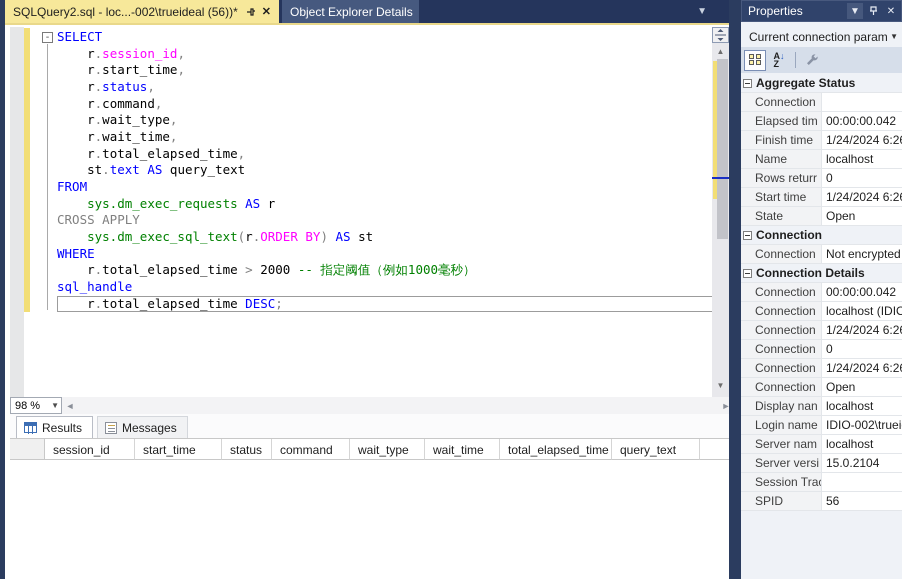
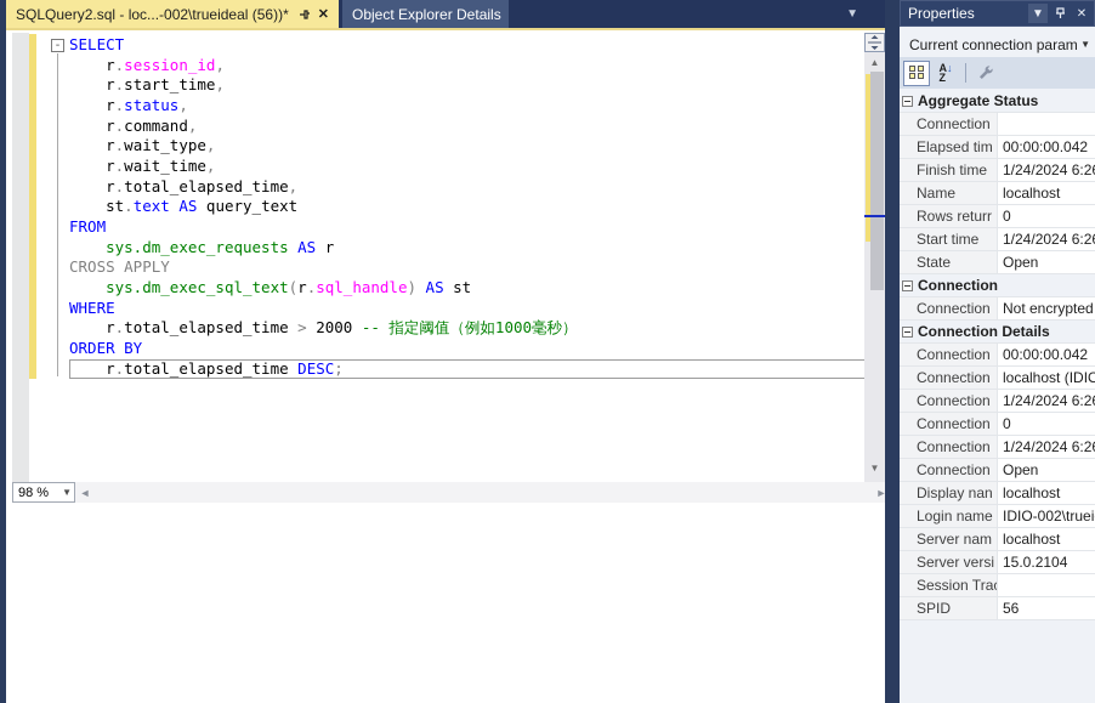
  SQLQuery2.sql - loc...-002\trueideal (56))*
  ✕
  Object Explorer Details
  ▼
  -
  SELECT
  r.session_id,
  r.start_time,
  r.status,
  r.command,
  r.wait_type,
  r.wait_time,
  r.total_elapsed_time,
  st.text AS query_text
  FROM
  sys.dm_exec_requests AS r
  CROSS APPLY
- sys.dm_exec_sql_text(r.ORDER BY) AS st
+ sys.dm_exec_sql_text(r.sql_handle) AS st
  WHERE
  r.total_elapsed_time > 2000 -- 指定阈值（例如1000毫秒）
- sql_handle
+ ORDER BY
  r.total_elapsed_time DESC;
  ▲
  ▼
  98 %
  ▼
  ◄
  ►
- Results
- Messages
- session_id
- start_time
- status
- command
- wait_type
- wait_time
- total_elapsed_time
- query_text
  Properties
  ▼
  ✕
  Current connection param
  ▼
  A↓
  Z
  Aggregate Status
  Connection
  Elapsed tim
  00:00:00.042
  Finish time
  1/24/2024 6:2
  Name
  localhost
  Rows returr
  0
  Start time
  1/24/2024 6:2
  State
  Open
  Connection
  Connection
  Not encrypted
  Connection Details
  Connection
  00:00:00.042
  Connection
  localhost (IDIO
  Connection
  1/24/2024 6:2
  Connection
  0
  Connection
  1/24/2024 6:2
  Connection
  Open
  Display nan
  localhost
  Login name
  IDIO-002\truei
  Server nam
  localhost
  Server versi
  15.0.2104
  Session Tra
  SPID
  56
